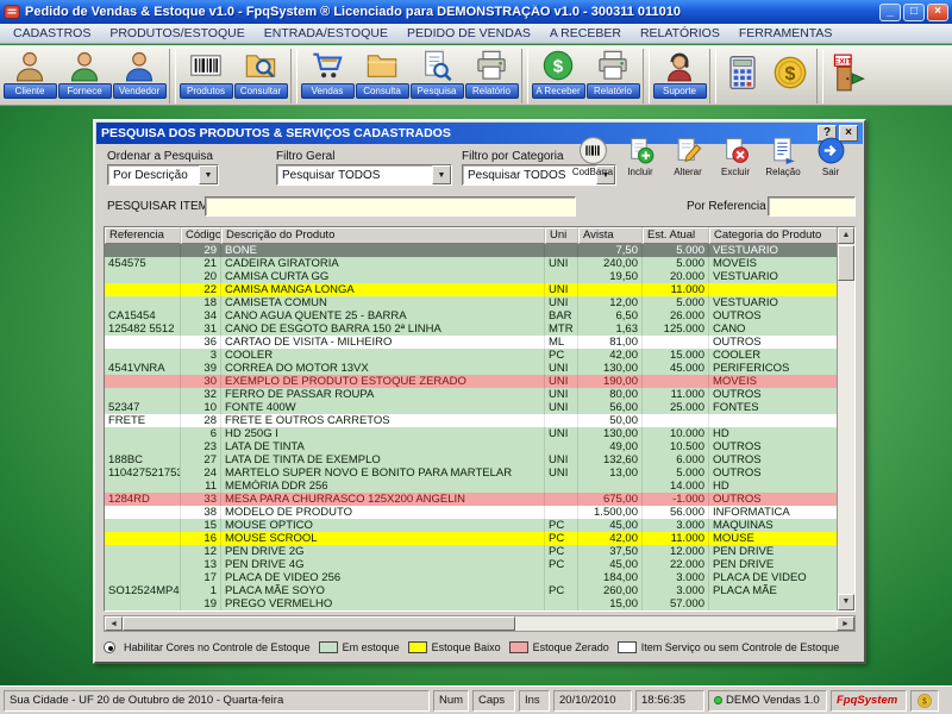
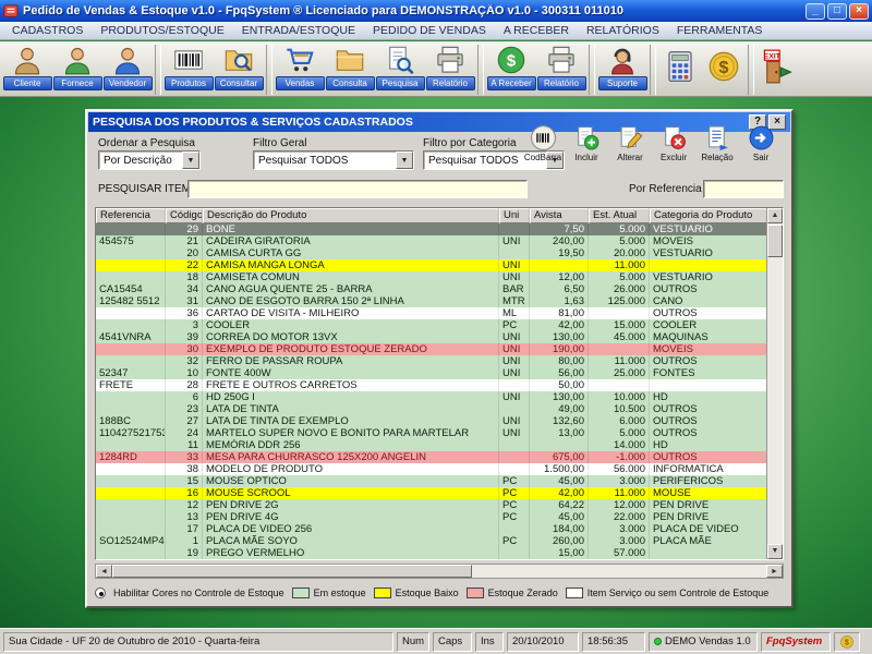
  Pedido de Vendas & Estoque v1.0 - FpqSystem ® Licenciado para DEMONSTRAÇÃO v1.0 - 300311 011010
  _
  □
  ×
  CADASTROS
  PRODUTOS/ESTOQUE
  ENTRADA/ESTOQUE
  PEDIDO DE VENDAS
  A RECEBER
  RELATÓRIOS
  FERRAMENTAS
  Cliente
  Fornece
  Vendedor
  Produtos
  Consultar
  Vendas
  Consulta
  Pesquisa
  Relatório
  $
  A Receber
  Relatório
  Suporte
  $
  PESQUISA DOS PRODUTOS & SERVIÇOS CADASTRADOS
  ?
  ×
  Ordenar a Pesquisa
  Filtro Geral
  Filtro por Categoria
  Por Descrição
  Pesquisar TODOS
  Pesquisar TODOS
  CodBarra
  Incluir
  Alterar
  Excluir
  Relação
  Sair
  PESQUISAR ITEM
  Por Referencia
  Referencia
  Código
  Descrição do Produto
  Uni
  Avista
  Est. Atual
  Categoria do Produto
  29
  BONE
  7,50
  5.000
  VESTUARIO
  454575
  21
  CADEIRA GIRATORIA
  UNI
  240,00
  5.000
  MOVEIS
  20
  CAMISA CURTA GG
  19,50
  20.000
  VESTUARIO
  22
  CAMISA MANGA LONGA
  UNI
  11.000
  18
  CAMISETA COMUN
  UNI
  12,00
  5.000
  VESTUARIO
  CA15454
  34
  CANO AGUA QUENTE 25 - BARRA
  BAR
  6,50
  26.000
  OUTROS
  125482 5512
  31
  CANO DE ESGOTO BARRA 150 2ª LINHA
  MTR
  1,63
  125.000
  CANO
  36
  CARTAO DE VISITA - MILHEIRO
  ML
  81,00
  OUTROS
  3
  COOLER
  PC
  42,00
  15.000
  COOLER
  4541VNRA
  39
  CORREA DO MOTOR 13VX
  UNI
  130,00
  45.000
- PERIFERICOS
+ MAQUINAS
  30
  EXEMPLO DE PRODUTO ESTOQUE ZERADO
  UNI
  190,00
  MOVEIS
  32
  FERRO DE PASSAR ROUPA
  UNI
  80,00
  11.000
  OUTROS
  52347
  10
  FONTE 400W
  UNI
  56,00
  25.000
  FONTES
  FRETE
  28
  FRETE E OUTROS CARRETOS
  50,00
  6
  HD 250G I
  UNI
  130,00
  10.000
  HD
  23
  LATA DE TINTA
  49,00
  10.500
  OUTROS
  188BC
  27
  LATA DE TINTA DE EXEMPLO
  UNI
  132,60
  6.000
  OUTROS
  110427521753
  24
  MARTELO SUPER NOVO E BONITO PARA MARTELAR
  UNI
  13,00
  5.000
  OUTROS
  11
  MEMÓRIA DDR 256
  14.000
  HD
  1284RD
  33
  MESA PARA CHURRASCO 125X200 ANGELIN
  675,00
  -1.000
  OUTROS
  38
  MODELO DE PRODUTO
  1.500,00
  56.000
  INFORMATICA
  15
  MOUSE OPTICO
  PC
  45,00
  3.000
- MAQUINAS
+ PERIFERICOS
  16
  MOUSE SCROOL
  PC
  42,00
  11.000
  MOUSE
  12
  PEN DRIVE 2G
  PC
- 37,50
+ 64,22
  12.000
  PEN DRIVE
  13
  PEN DRIVE 4G
  PC
  45,00
  22.000
  PEN DRIVE
  17
  PLACA DE VIDEO 256
  184,00
  3.000
  PLACA DE VIDEO
  SO12524MP4
  1
  PLACA MÃE SOYO
  PC
  260,00
  3.000
  PLACA MÃE
  19
  PREGO VERMELHO
  15,00
  57.000
  Habilitar Cores no Controle de Estoque
  Em estoque
  Estoque Baixo
  Estoque Zerado
  Item Serviço ou sem Controle de Estoque
  Sua Cidade - UF 20 de Outubro de 2010 - Quarta-feira
  Num
  Caps
  Ins
  20/10/2010
  18:56:35
  DEMO Vendas 1.0
  FpqSystem
